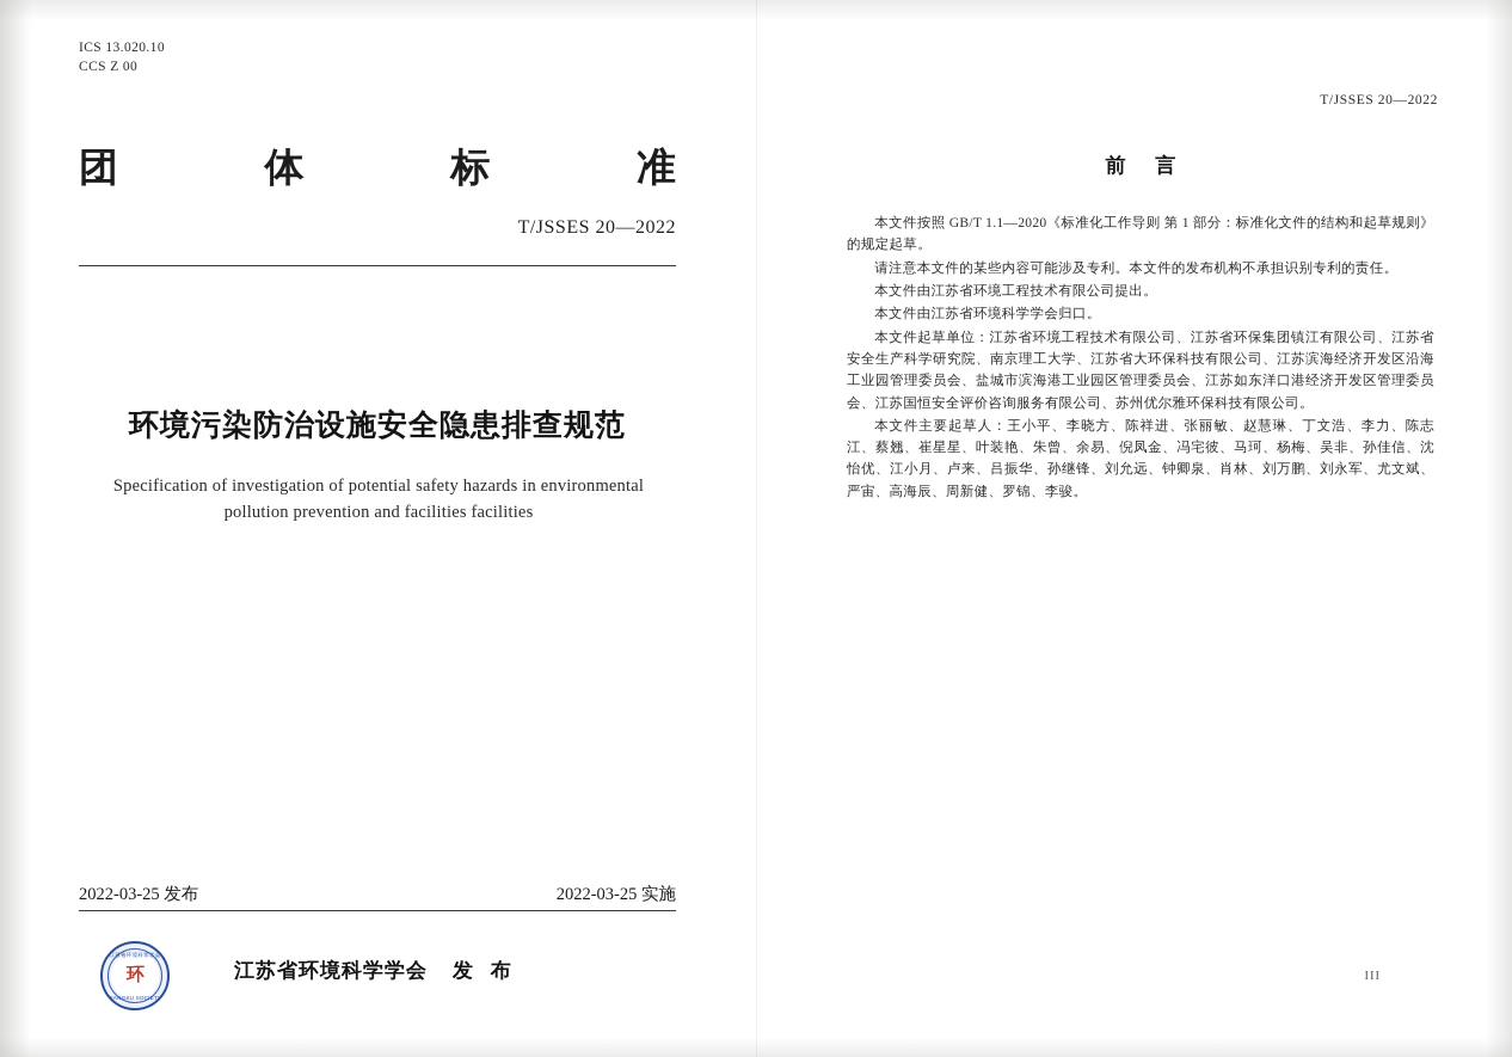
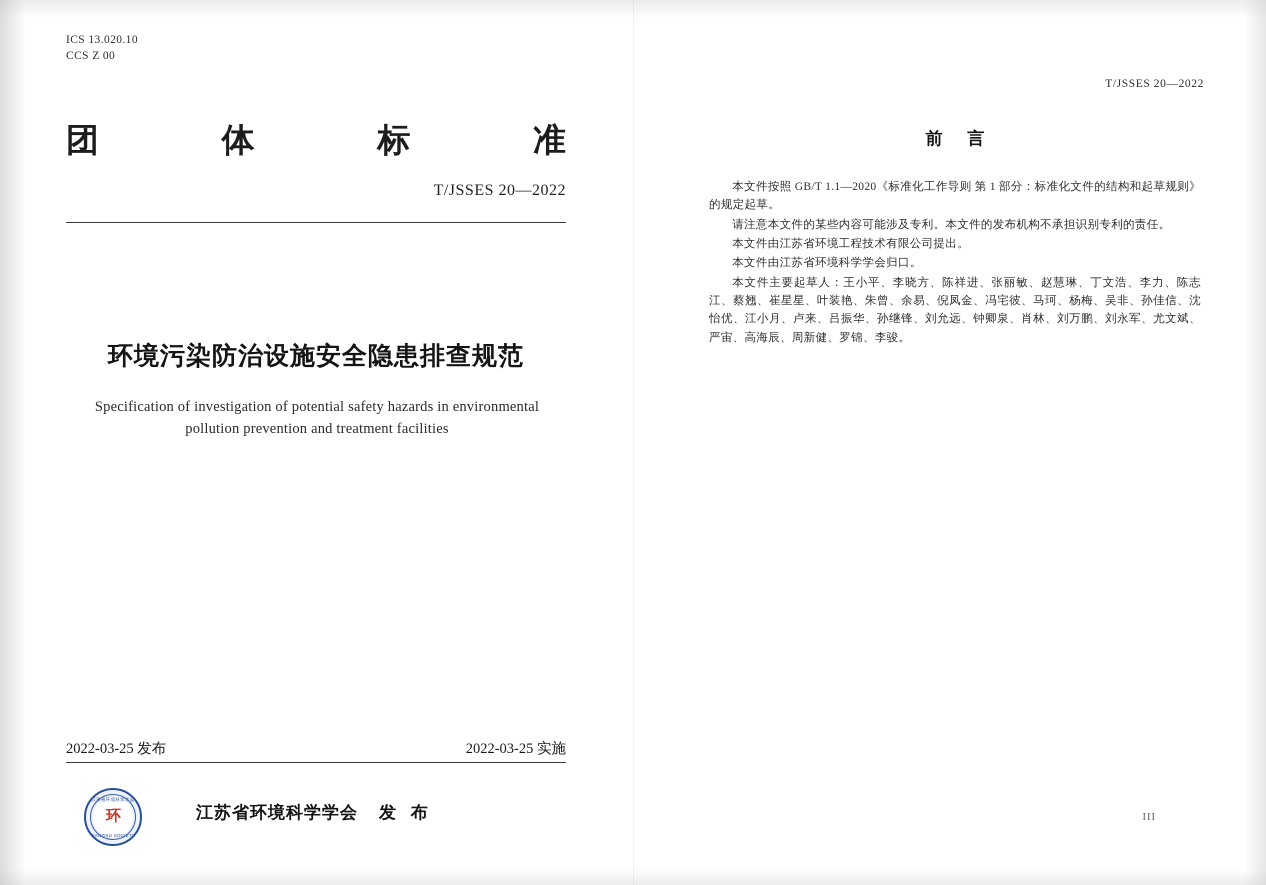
  ICS 13.020.10
  CCS Z 00
  团
  体
  标
  准
  T/JSSES 20—2022
  环境污染防治设施安全隐患排查规范
  Specification of investigation of potential safety hazards in environmental
- pollution prevention and facilities facilities
+ pollution prevention and treatment facilities
  2022-03-25 发布
  2022-03-25 实施
  环
  江苏省环境科学学会
  发 布
  T/JSSES 20—2022
  前 言
  本文件按照 GB/T 1.1—2020《标准化工作导则 第 1 部分：标准化文件的结构和起草规则》的规定起草。
  请注意本文件的某些内容可能涉及专利。本文件的发布机构不承担识别专利的责任。
  本文件由江苏省环境工程技术有限公司提出。
  本文件由江苏省环境科学学会归口。
- 本文件起草单位：江苏省环境工程技术有限公司、江苏省环保集团镇江有限公司、江苏省安全生产科学研究院、南京理工大学、江苏省大环保科技有限公司、江苏滨海经济开发区沿海工业园管理委员会、盐城市滨海港工业园区管理委员会、江苏如东洋口港经济开发区管理委员会、江苏国恒安全评价咨询服务有限公司、苏州优尔雅环保科技有限公司。
  本文件主要起草人：王小平、李晓方、陈祥进、张丽敏、赵慧琳、丁文浩、李力、陈志江、蔡翘、崔星星、叶装艳、朱曾、余易、倪凤金、冯宅彼、马珂、杨梅、吴非、孙佳信、沈怡优、江小月、卢来、吕振华、孙继锋、刘允远、钟卿泉、肖林、刘万鹏、刘永军、尤文斌、严宙、高海辰、周新健、罗锦、李骏。
  III
